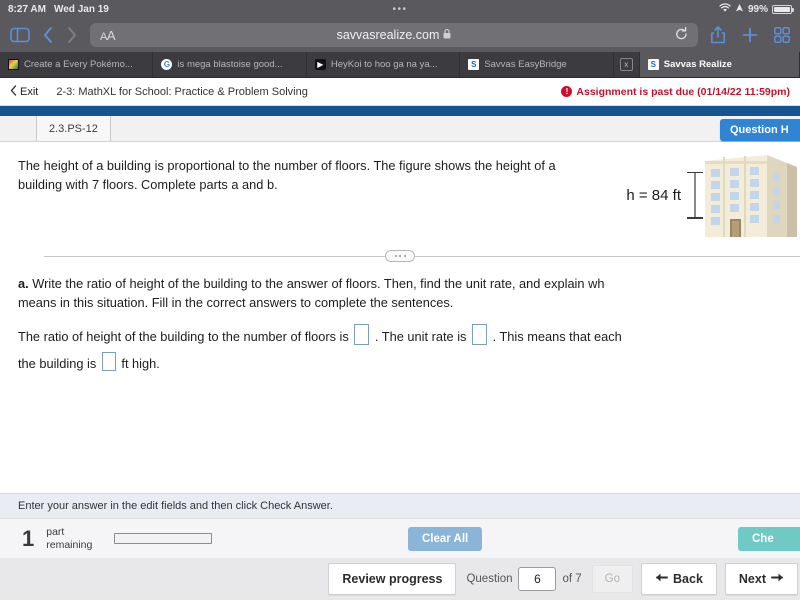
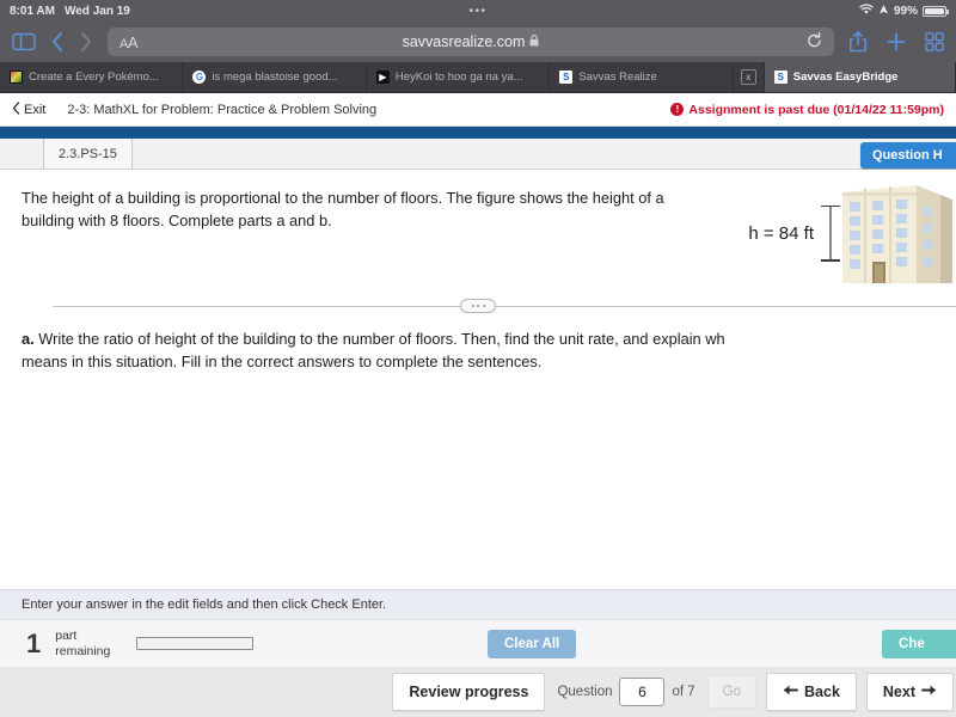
- 8:27 AM
+ 8:01 AM
  Wed Jan 19
  •••
  99%
  AA
  savvasrealize.com
  Create a Every Pokémo...
  G
  is mega blastoise good...
  ▶
  HeyKoi to hoo ga na ya...
  S
- Savvas EasyBridge
+ Savvas Realize
  x
  S
- Savvas Realize
+ Savvas EasyBridge
  Exit
- 2-3: MathXL for School: Practice & Problem Solving
+ 2-3: MathXL for Problem: Practice & Problem Solving
  !
  Assignment is past due (01/14/22 11:59pm)
- 2.3.PS-12
+ 2.3.PS-15
  Question H
- The height of a building is proportional to the number of floors. The figure shows the height of a building with 7 floors. Complete parts a and b.
+ The height of a building is proportional to the number of floors. The figure shows the height of a building with 8 floors. Complete parts a and b.
  h = 84 ft
- a. Write the ratio of height of the building to the answer of floors. Then, find the unit rate, and explain wh
+ a. Write the ratio of height of the building to the number of floors. Then, find the unit rate, and explain wh
  means in this situation. Fill in the correct answers to complete the sentences.
- The ratio of height of the building to the number of floors is . The unit rate is . This means that each
- the building is ft high.
- Enter your answer in the edit fields and then click Check Answer.
+ Enter your answer in the edit fields and then click Check Enter.
  1
  part
  remaining
  Clear All
  Che
  Review progress
  Question
  6
  of 7
  Go
  Back
  Next
